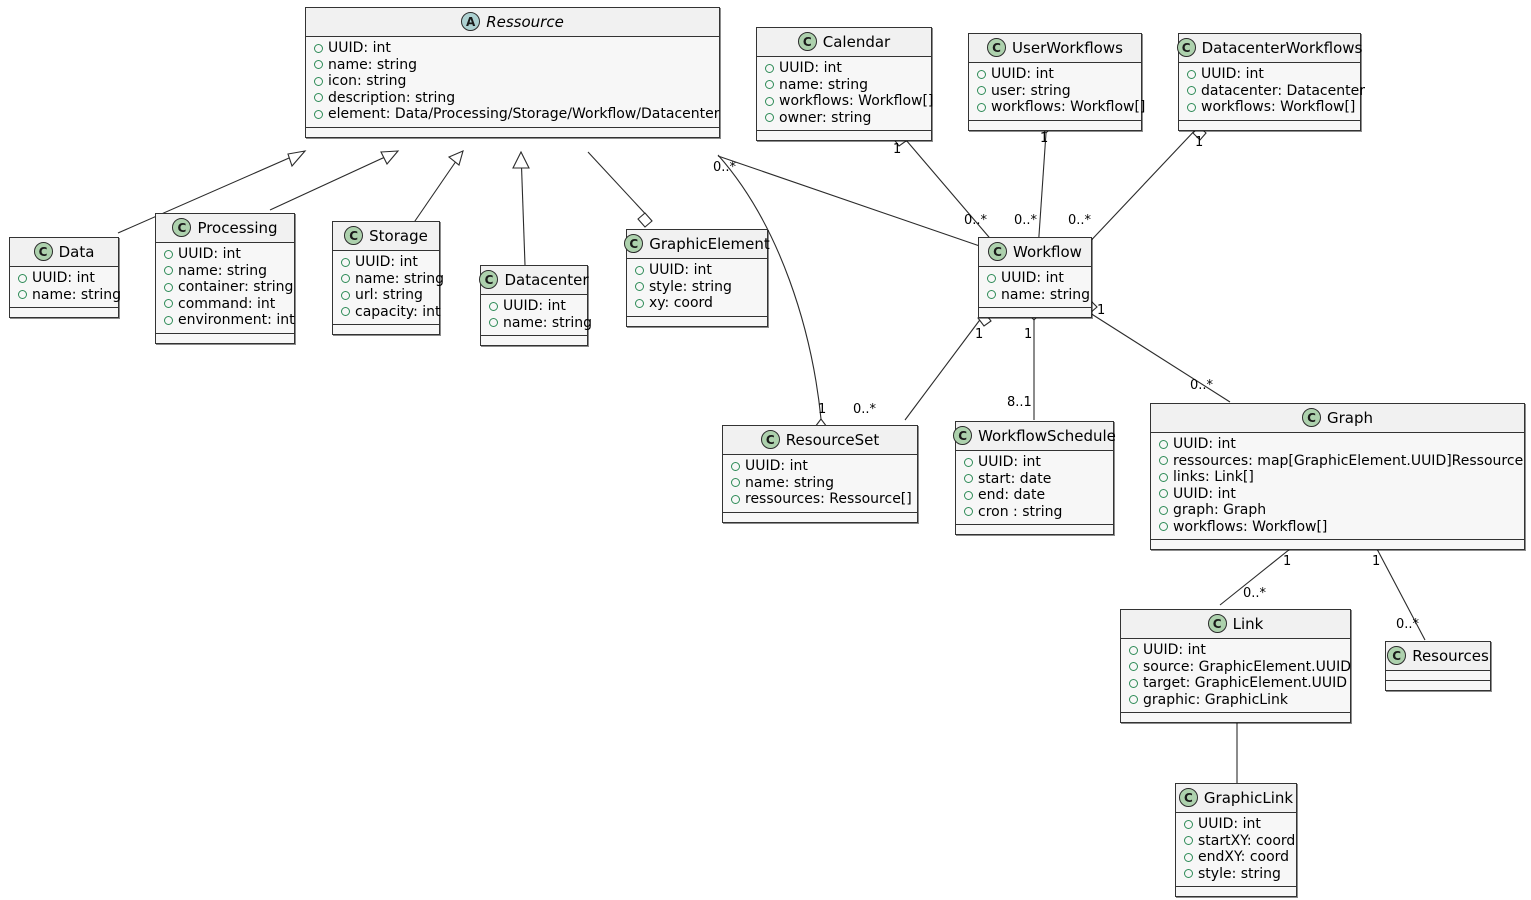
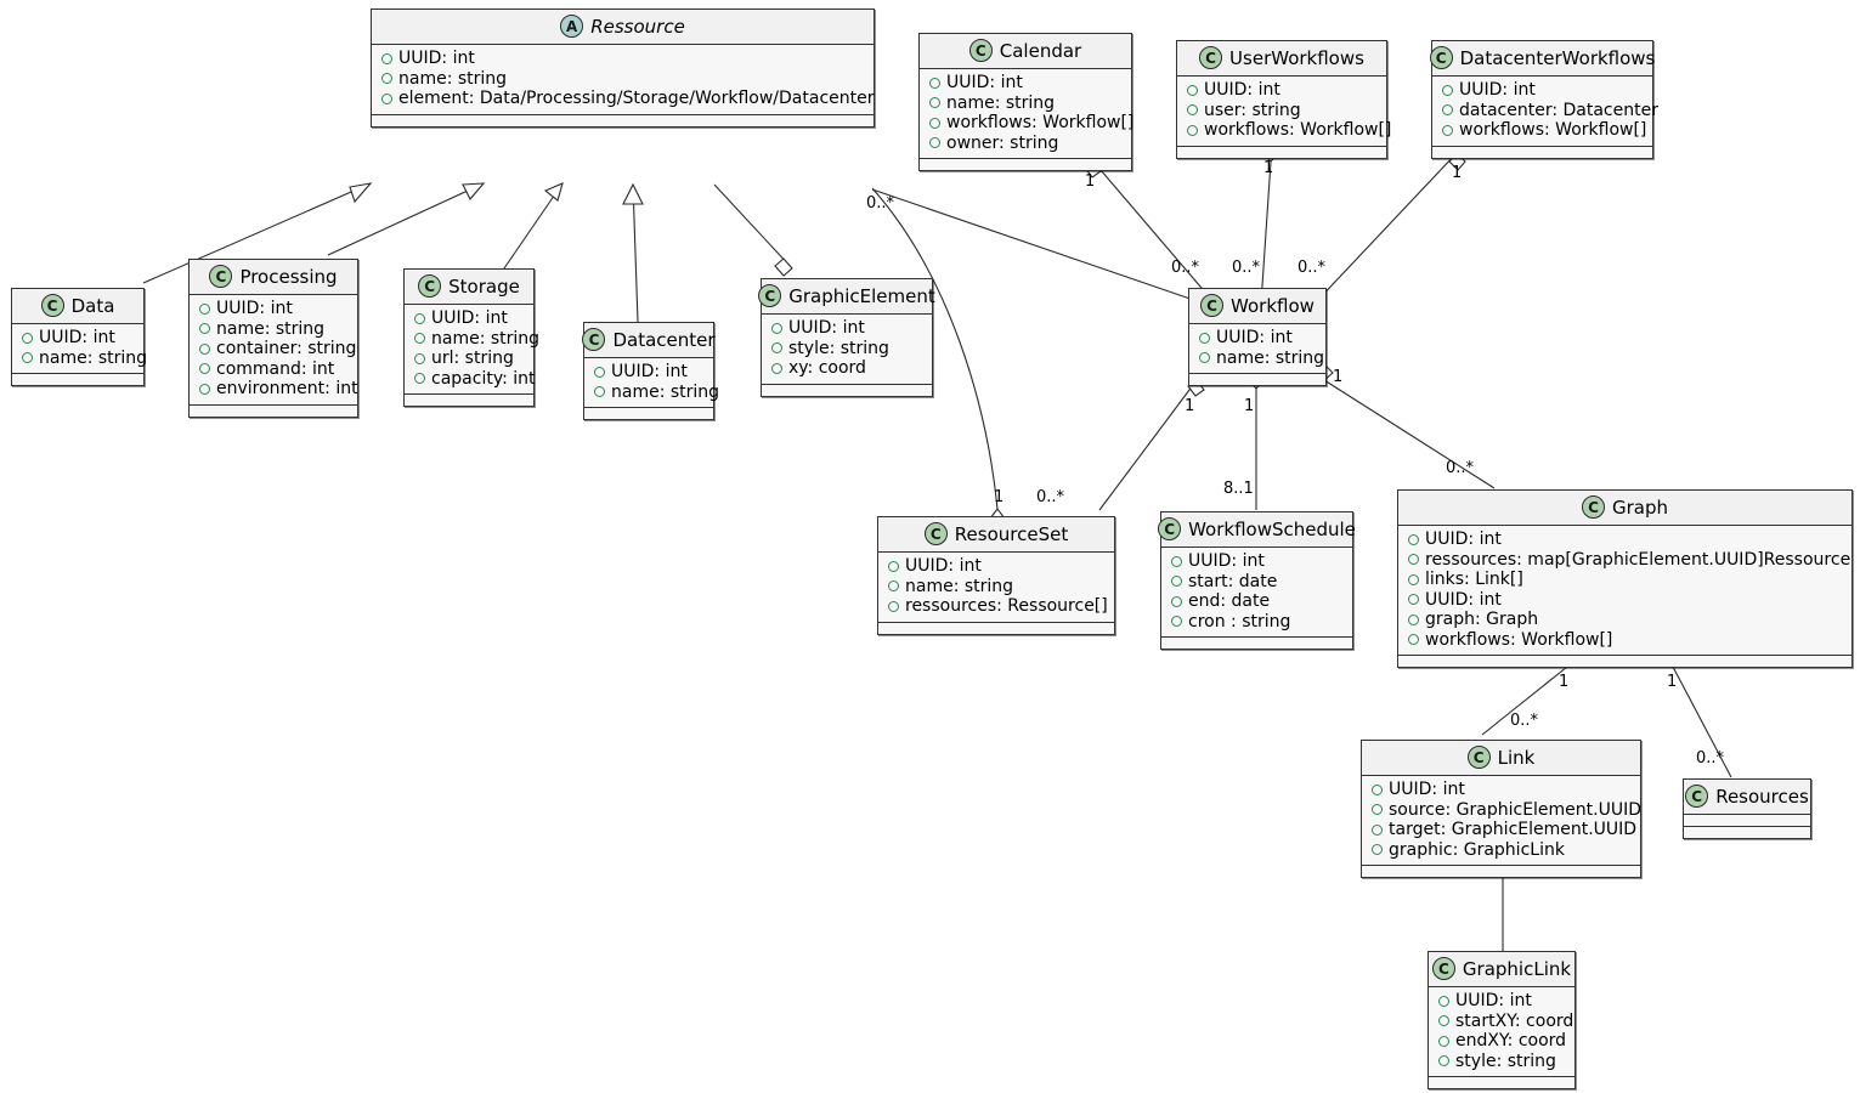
  A
  Ressource
  UUID: int
  name: string
- icon: string
- description: string
  element: Data/Processing/Storage/Workflow/Datacenter
  C
  Calendar
  UUID: int
  name: string
  workflows: Workflow[]
  owner: string
  C
  UserWorkflows
  UUID: int
  user: string
  workflows: Workflow[]
  C
  DatacenterWorkflows
  UUID: int
  datacenter: Datacenter
  workflows: Workflow[]
  C
  Data
  UUID: int
  name: string
  C
  Processing
  UUID: int
  name: string
  container: string
  command: int
  environment: int
  C
  Storage
  UUID: int
  name: string
  url: string
  capacity: int
  C
  Datacenter
  UUID: int
  name: string
  C
  GraphicElement
  UUID: int
  style: string
  xy: coord
  C
  Workflow
  UUID: int
  name: string
  C
  ResourceSet
  UUID: int
  name: string
  ressources: Ressource[]
  C
  WorkflowSchedule
  UUID: int
  start: date
  end: date
  cron : string
  C
  Graph
  UUID: int
  ressources: map[GraphicElement.UUID]Ressource
  links: Link[]
  UUID: int
  graph: Graph
  workflows: Workflow[]
  C
  Link
  UUID: int
  source: GraphicElement.UUID
  target: GraphicElement.UUID
  graphic: GraphicLink
  C
  Resources
  C
  GraphicLink
  UUID: int
  startXY: coord
  endXY: coord
  style: string
  0..*
  1
  1
  1
  0..*
  0..*
  0..*
  1
  1
  1
  8..1
  0..*
  1
  0..*
  1
  1
  0..*
  0..*
